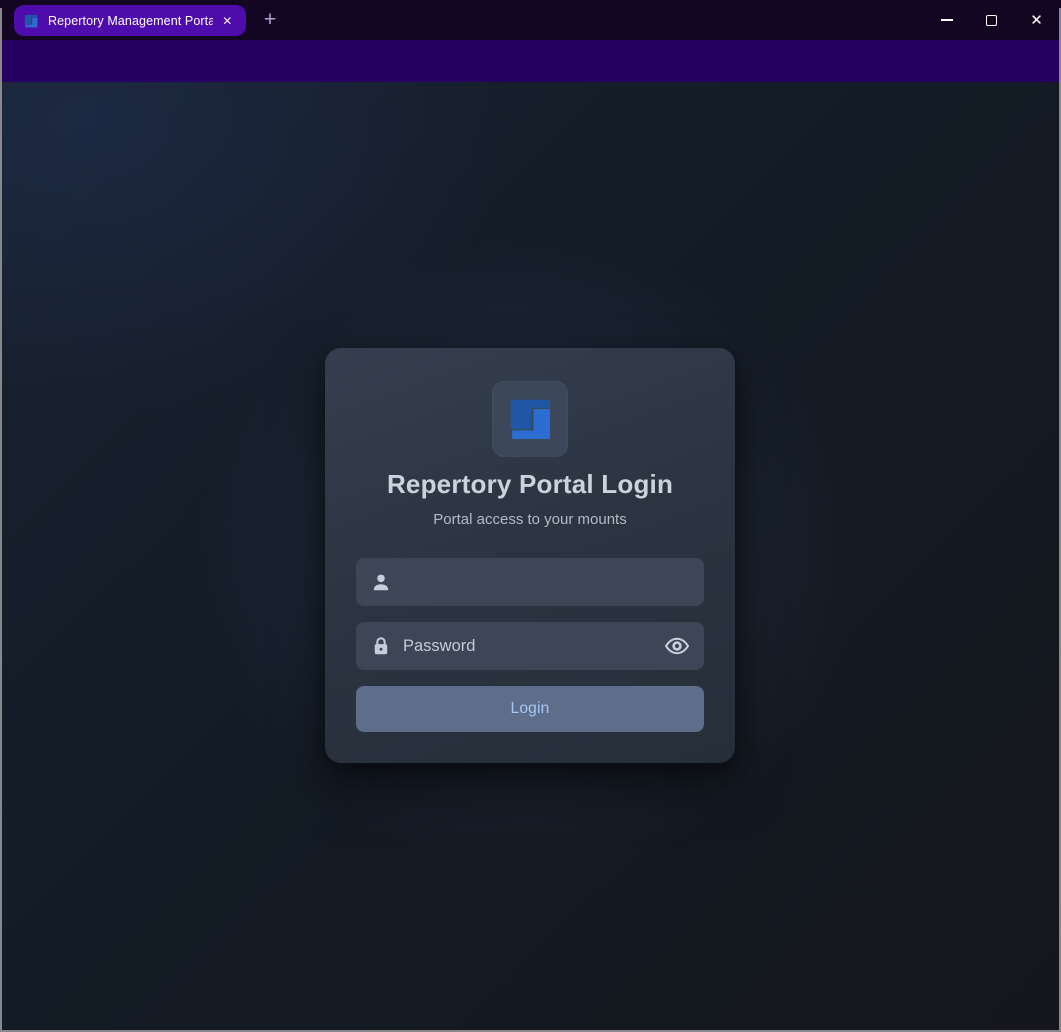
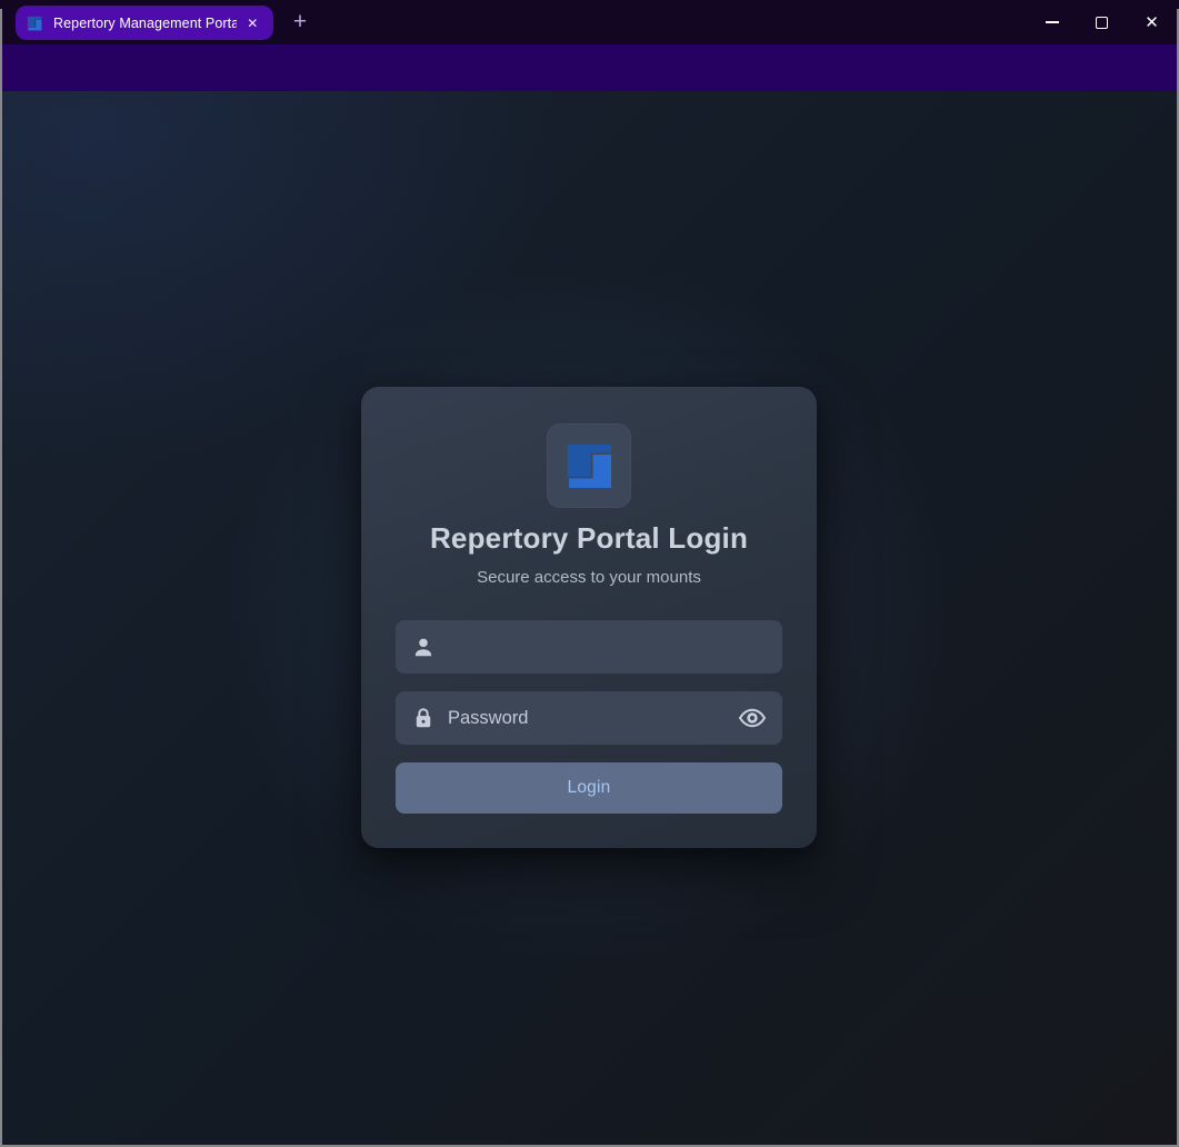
  Repertory Management Porta
  ✕
  +
  ✕
  Repertory Portal Login
- Portal access to your mounts
+ Secure access to your mounts
  Password
  Login
